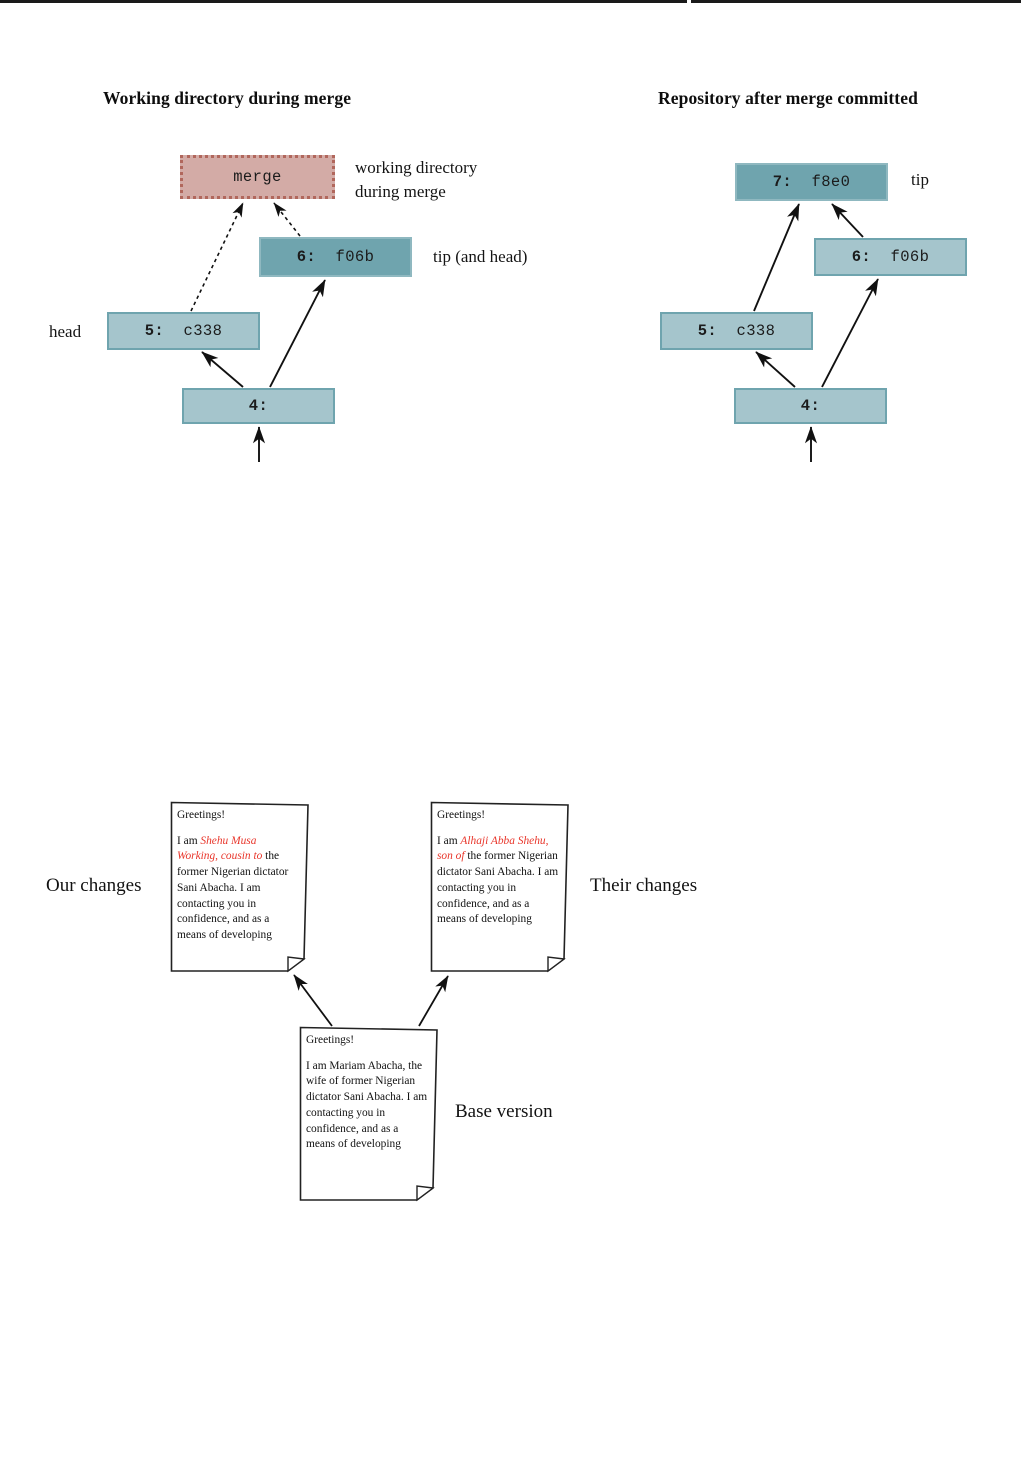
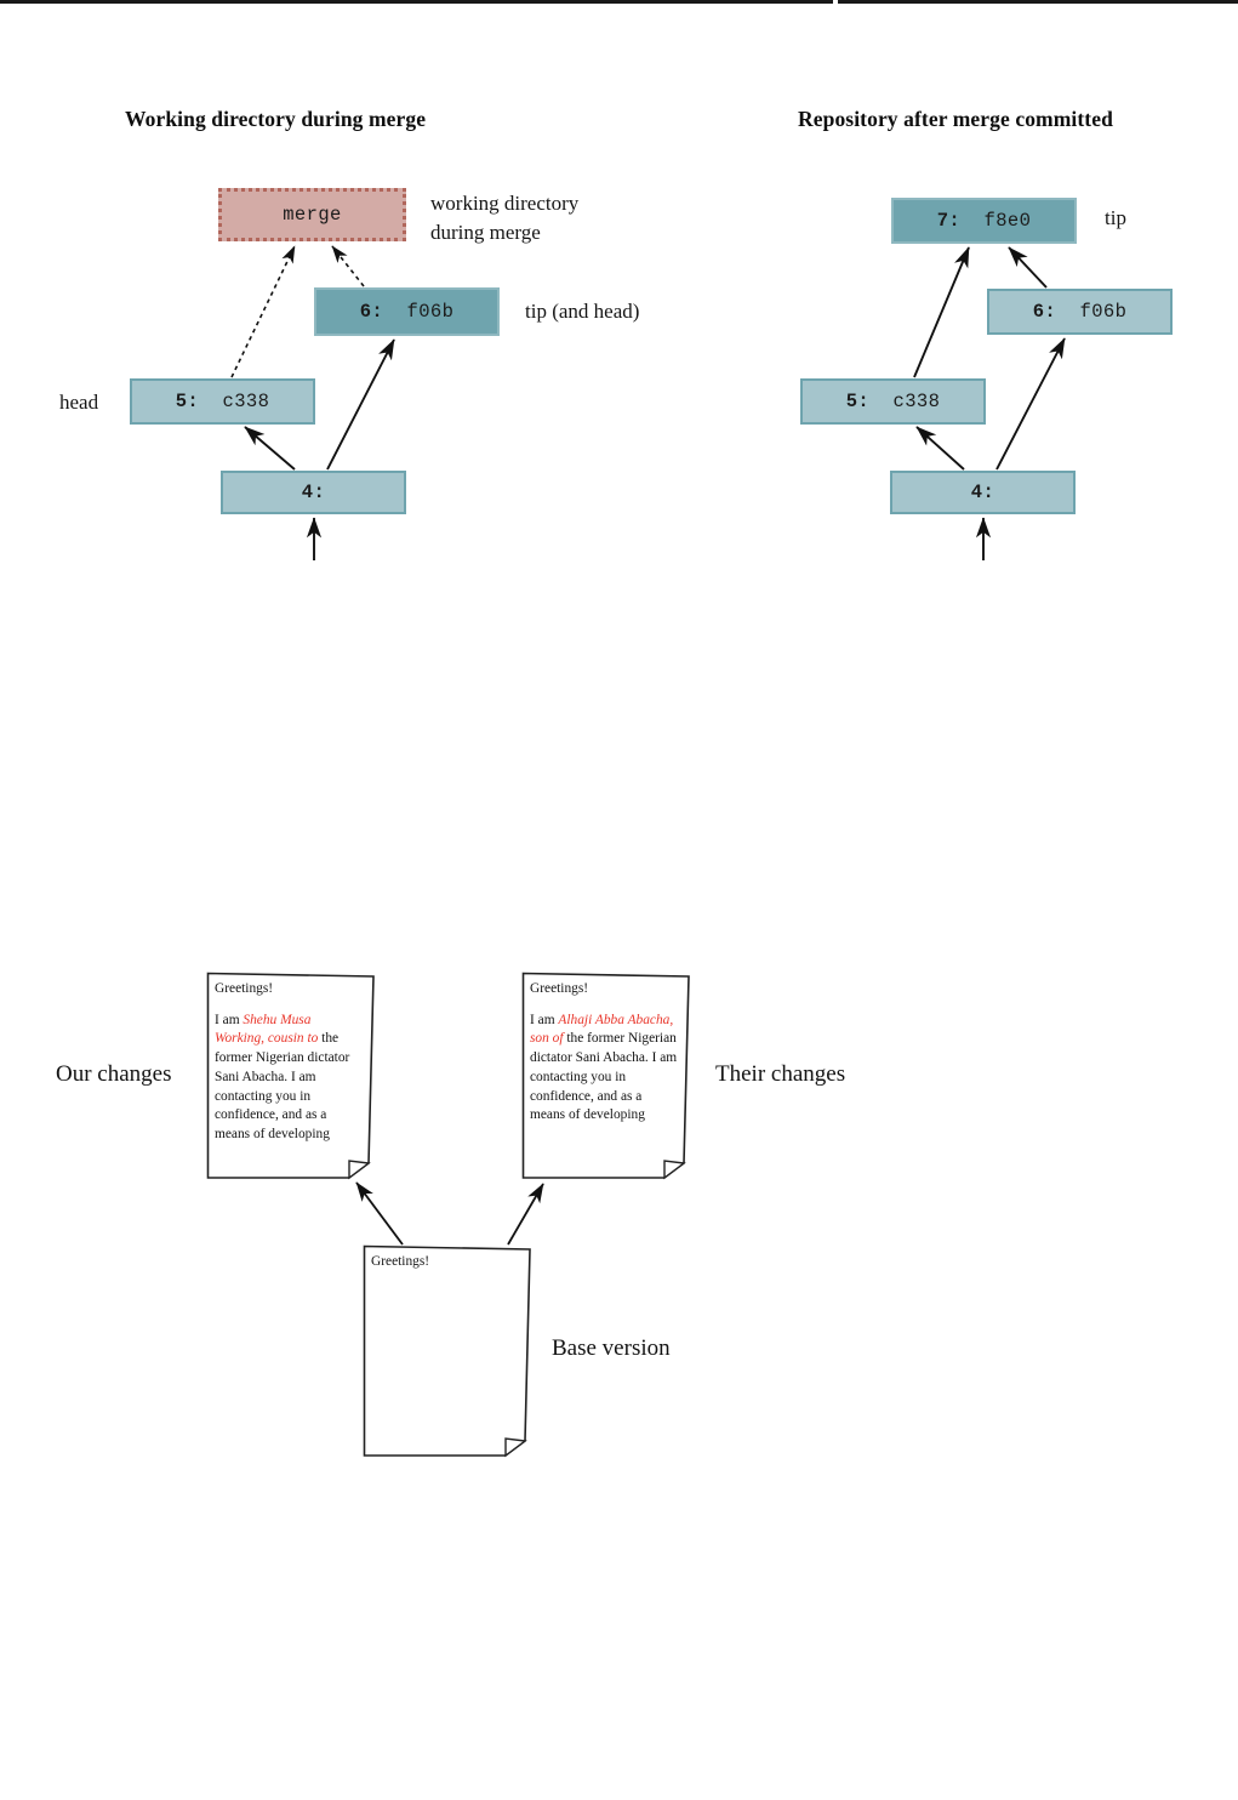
  Working directory during merge
  merge
  6:
  f06b
  5:
  c338
  4:
  working directory
  during merge
  tip (and head)
  head
  Repository after merge committed
  7:
  f8e0
  6:
  f06b
  5:
  c338
  4:
  tip
  Greetings!
  I am Shehu Musa Working, cousin to the former Nigerian dictator Sani Abacha. I am contacting you in confidence, and as a means of developing
  Greetings!
- I am Alhaji Abba Shehu, son of the former Nigerian dictator Sani Abacha. I am contacting you in confidence, and as a means of developing
+ I am Alhaji Abba Abacha, son of the former Nigerian dictator Sani Abacha. I am contacting you in confidence, and as a means of developing
  Greetings!
- I am Mariam Abacha, the wife of former Nigerian dictator Sani Abacha. I am contacting you in confidence, and as a means of developing
  Our changes
  Their changes
  Base version
